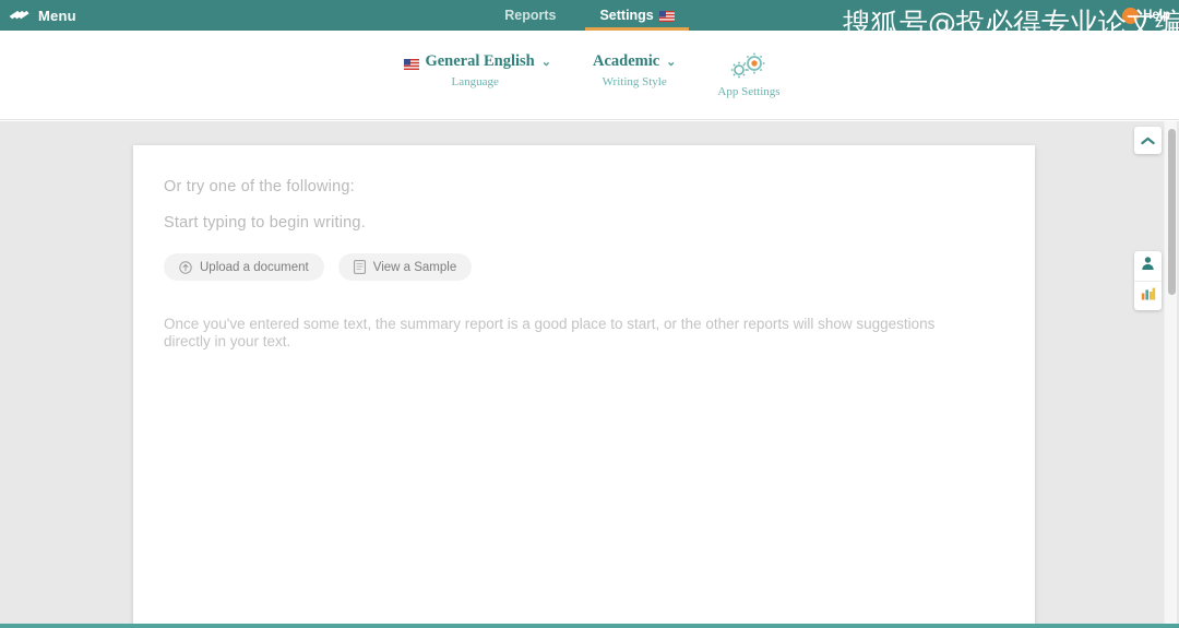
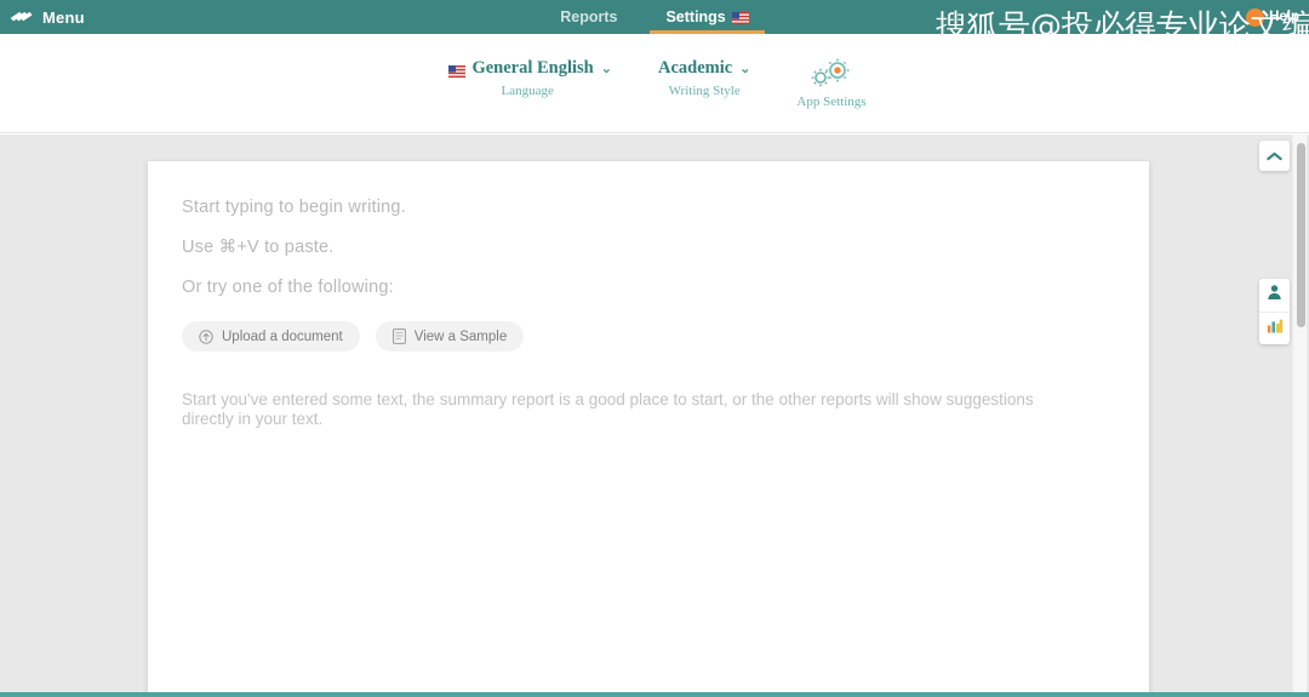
  Menu
  Reports
  Settings
  Help
  搜狐号@投必得专业论文编
  General English
  ⌄
  Language
  Academic
  ⌄
  Writing Style
  App Settings
- Or try one of the following:
+ Start typing to begin writing.
+ Use ⌘+V to paste.
- Start typing to begin writing.
+ Or try one of the following:
  Upload a document
  View a Sample
- Once you've entered some text, the summary report is a good place to start, or the other reports will show suggestions directly in your text.
+ Start you've entered some text, the summary report is a good place to start, or the other reports will show suggestions directly in your text.
